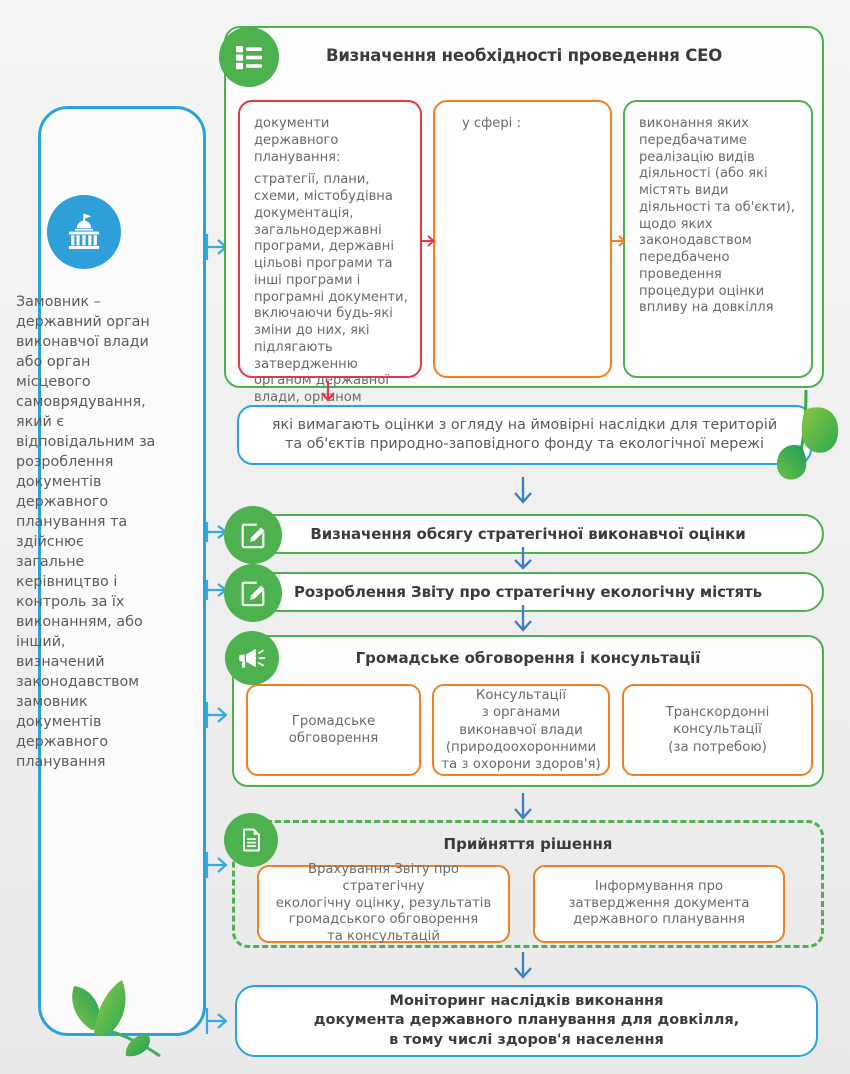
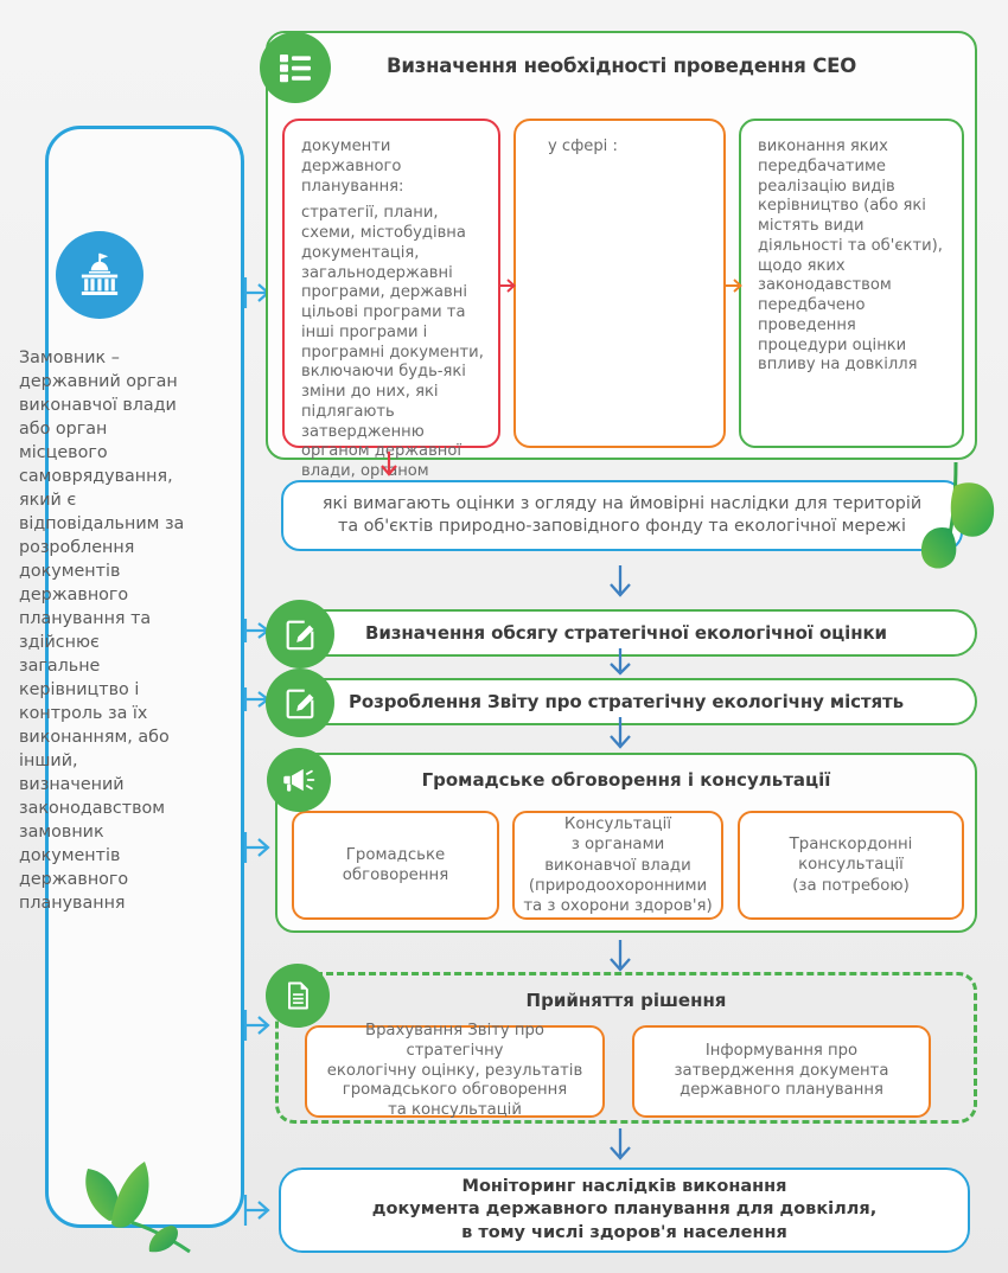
  Замовник –
  державний орган
  виконавчої влади
  або орган місцевого
  самоврядування,
  який є
  відповідальним за
  розроблення
  документів
  державного
  планування та
  здійснює загальне
  керівництво і
  контроль за їх
  виконанням, або
  інший, визначений
  законодавством
  замовник
  документів
  державного
  планування
  Визначення необхідності проведення СЕО
  документи державного планування:
  стратегії, плани, схеми, містобудівна документація, загальнодержавні програми, державні цільові програми та інші програми і програмні документи, включаючи будь-які зміни до них, які підлягають затвердженню органом державної влади, оргном
  у сфері :
- виконання яких передбачатиме реалізацію видів діяльності (або які містять види діяльності та об'єкти), щодо яких законодавством передбачено проведення процедури оцінки впливу на довкілля
+ виконання яких передбачатиме реалізацію видів керівництво (або які містять види діяльності та об'єкти), щодо яких законодавством передбачено проведення процедури оцінки впливу на довкілля
  які вимагають оцінки з огляду на ймовірні наслідки для територій
  та об'єктів природно-заповідного фонду та екологічної мережі
- Визначення обсягу стратегічної виконавчої оцінки
+ Визначення обсягу стратегічної екологічної оцінки
  Розроблення Звіту про стратегічну екологічну містять
  Громадське обговорення і консультації
  Громадське
  обговорення
  Консультації
  з органами
  виконавчої влади
  (природоохоронними
  та з охорони здоров'я)
  Транскордонні
  консультації
  (за потребою)
  Прийняття рішення
  Врахування Звіту про стратегічну
  екологічну оцінку, результатів
  громадського обговорення
  та консультацій
  Інформування про
  затвердження документа
  державного планування
  Моніторинг наслідків виконання
  документа державного планування для довкілля,
  в тому числі здоров'я населення
